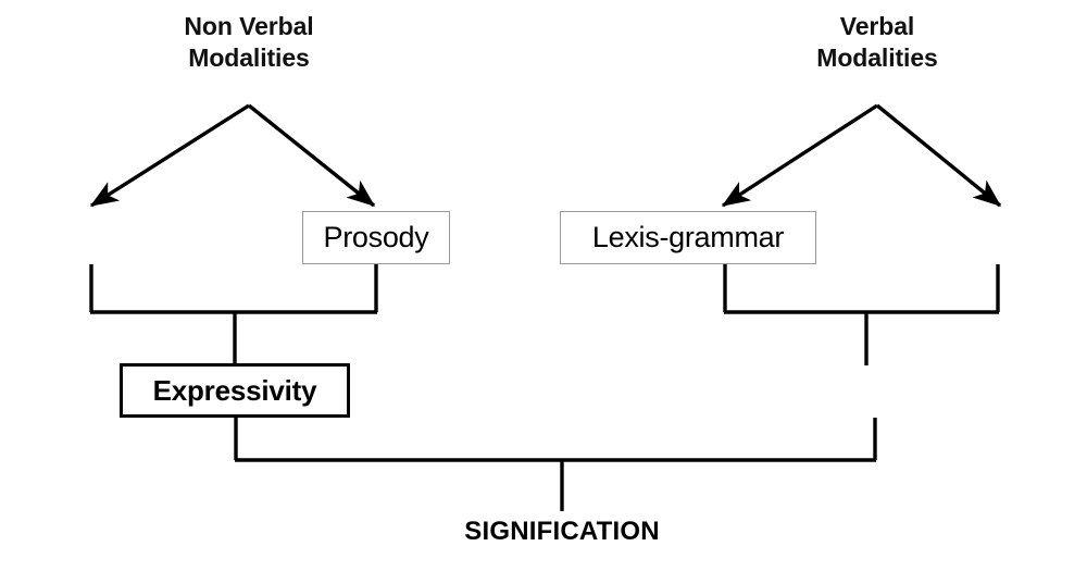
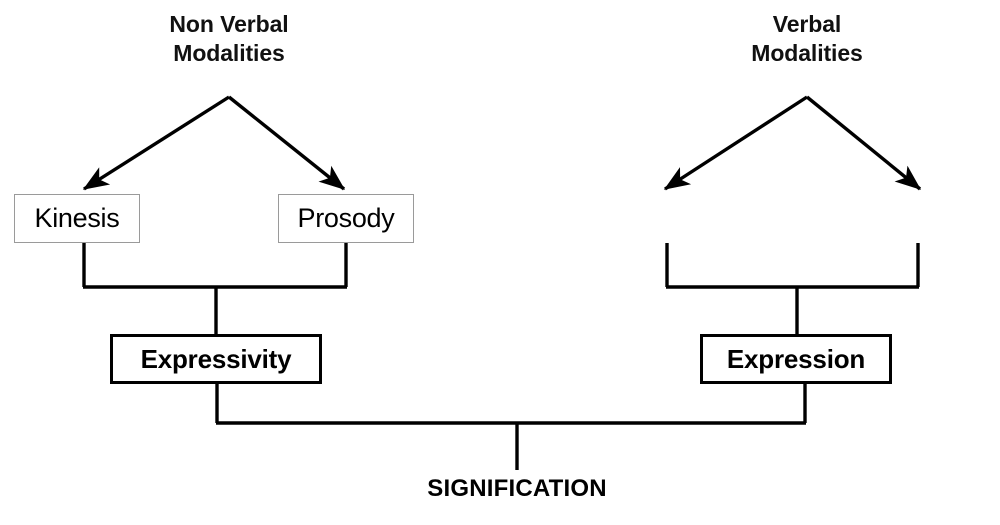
  Non Verbal
  Modalities
  Verbal
  Modalities
+ Kinesis
  Prosody
- Lexis-grammar
  Expressivity
+ Expression
  SIGNIFICATION
